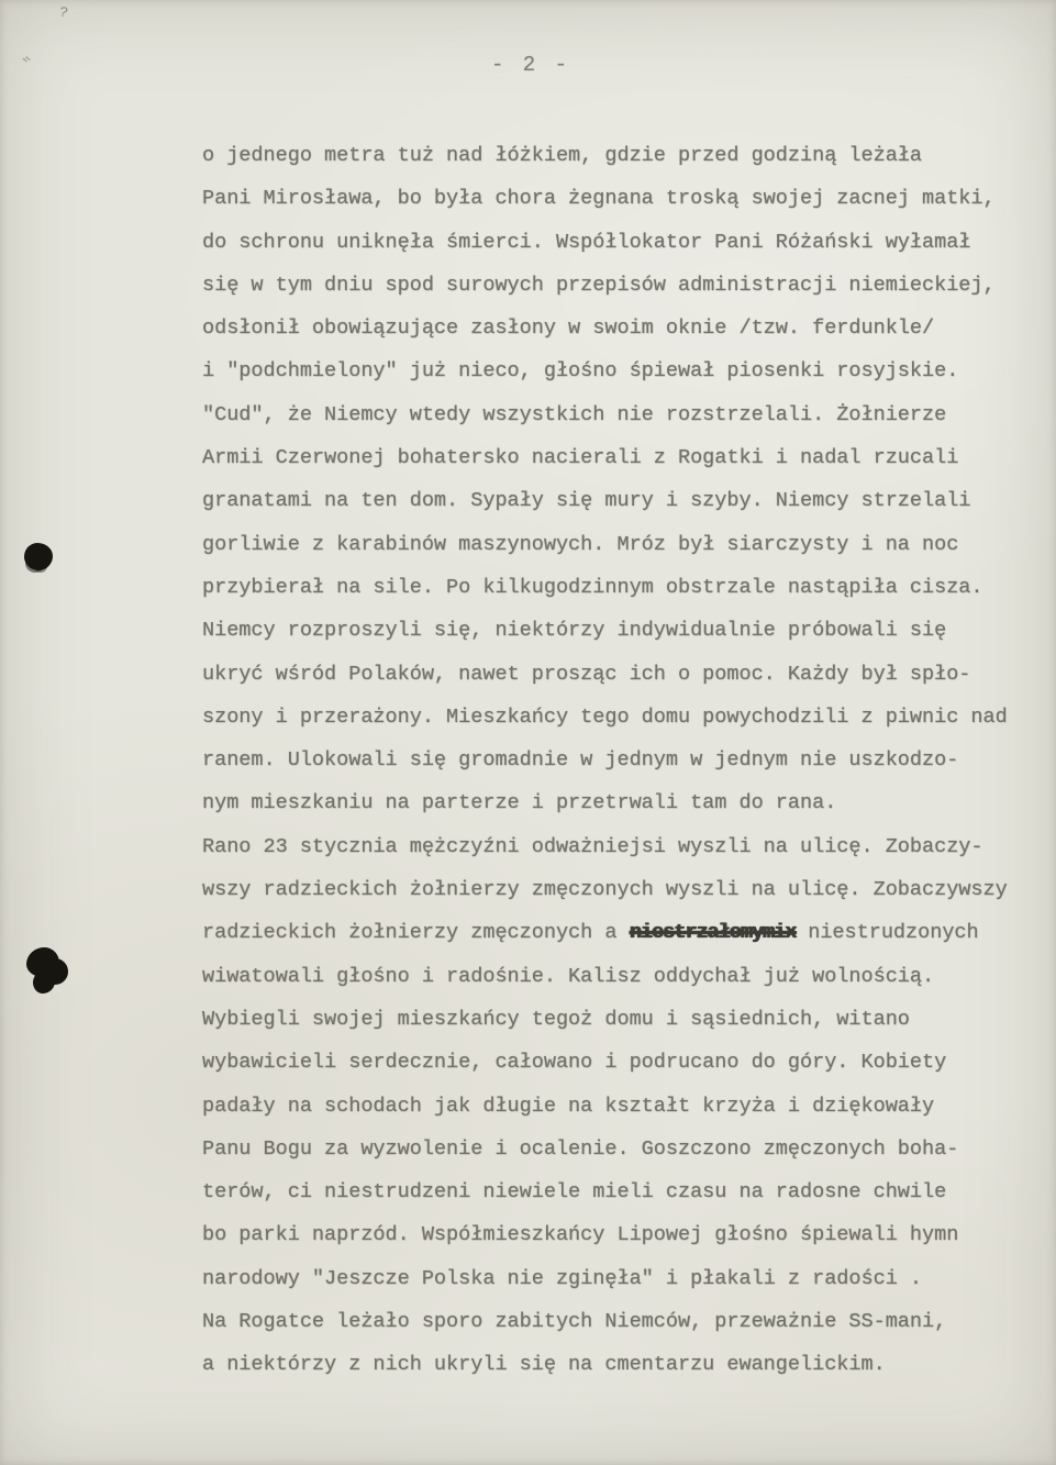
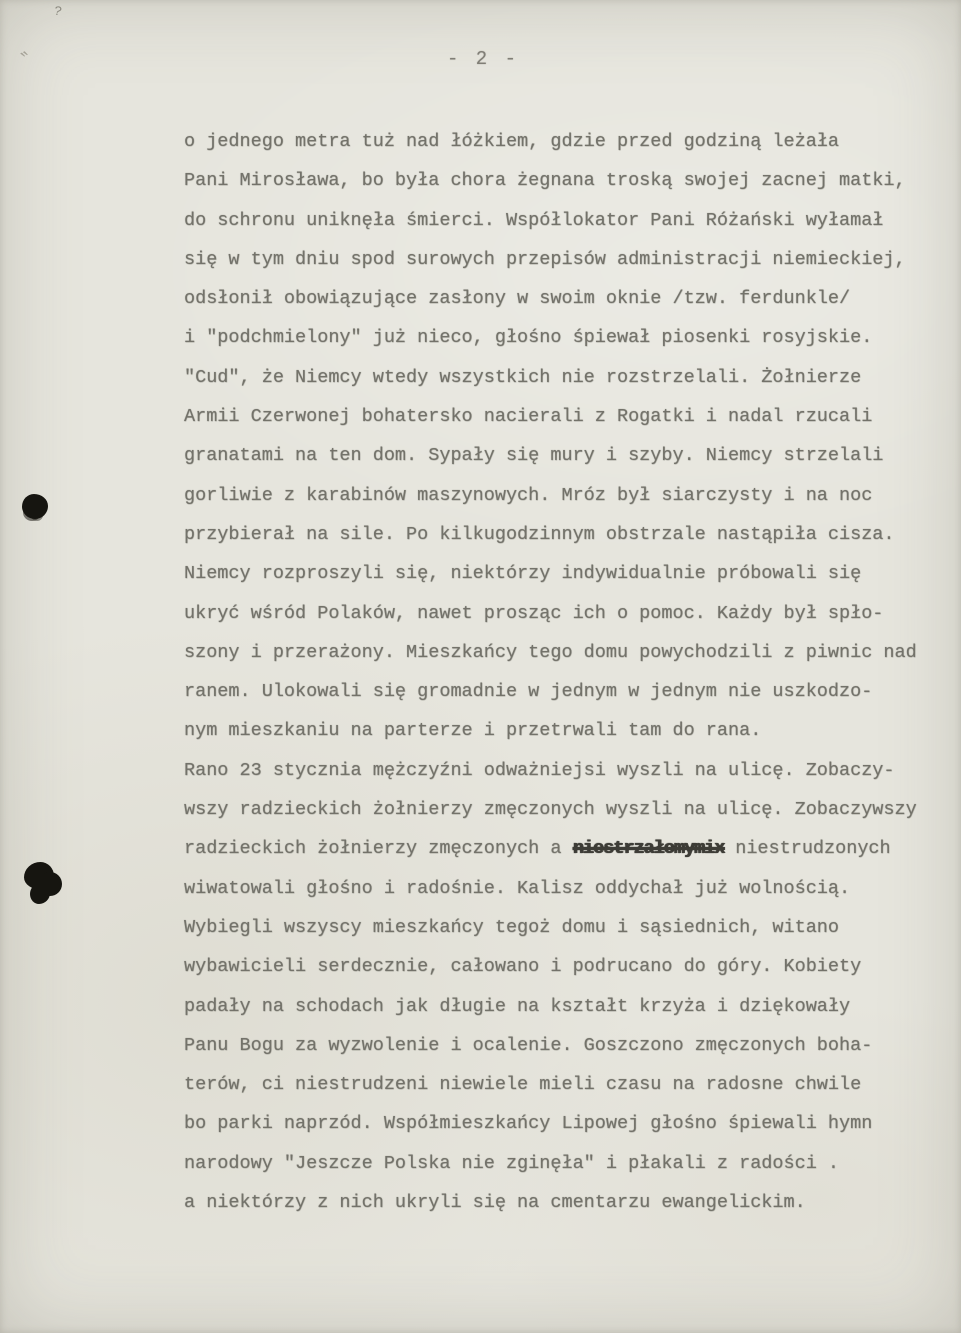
  - 2 -
  o jednego metra tuż nad łóżkiem, gdzie przed godziną leżała
  Pani Mirosława, bo była chora żegnana troską swojej zacnej matki,
  do schronu uniknęła śmierci. Współlokator Pani Różański wyłamał
  się w tym dniu spod surowych przepisów administracji niemieckiej,
  odsłonił obowiązujące zasłony w swoim oknie /tzw. ferdunkle/
  i "podchmielony" już nieco, głośno śpiewał piosenki rosyjskie.
  "Cud", że Niemcy wtedy wszystkich nie rozstrzelali. Żołnierze
  Armii Czerwonej bohatersko nacierali z Rogatki i nadal rzucali
  granatami na ten dom. Sypały się mury i szyby. Niemcy strzelali
  gorliwie z karabinów maszynowych. Mróz był siarczysty i na noc
  przybierał na sile. Po kilkugodzinnym obstrzale nastąpiła cisza.
  Niemcy rozproszyli się, niektórzy indywidualnie próbowali się
  ukryć wśród Polaków, nawet prosząc ich o pomoc. Każdy był spło-
  szony i przerażony. Mieszkańcy tego domu powychodzili z piwnic nad
  ranem. Ulokowali się gromadnie w jednym w jednym nie uszkodzo-
  nym mieszkaniu na parterze i przetrwali tam do rana.
  Rano 23 stycznia mężczyźni odważniejsi wyszli na ulicę. Zobaczy-
  wszy radzieckich żołnierzy zmęczonych wyszli na ulicę. Zobaczywszy
  radzieckich żołnierzy zmęczonych a niestrzałomymix niestrudzonych
  wiwatowali głośno i radośnie. Kalisz oddychał już wolnością.
- Wybiegli swojej mieszkańcy tegoż domu i sąsiednich, witano
+ Wybiegli wszyscy mieszkańcy tegoż domu i sąsiednich, witano
  wybawicieli serdecznie, całowano i podrucano do góry. Kobiety
  padały na schodach jak długie na kształt krzyża i dziękowały
  Panu Bogu za wyzwolenie i ocalenie. Goszczono zmęczonych boha-
  terów, ci niestrudzeni niewiele mieli czasu na radosne chwile
  bo parki naprzód. Współmieszkańcy Lipowej głośno śpiewali hymn
  narodowy "Jeszcze Polska nie zginęła" i płakali z radości .
- Na Rogatce leżało sporo zabitych Niemców, przeważnie SS-mani,
  a niektórzy z nich ukryli się na cmentarzu ewangelickim.
